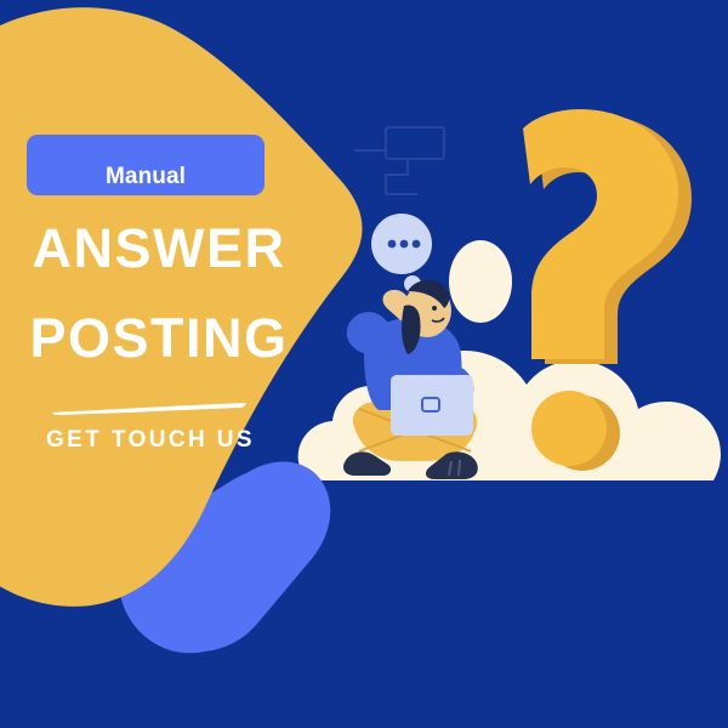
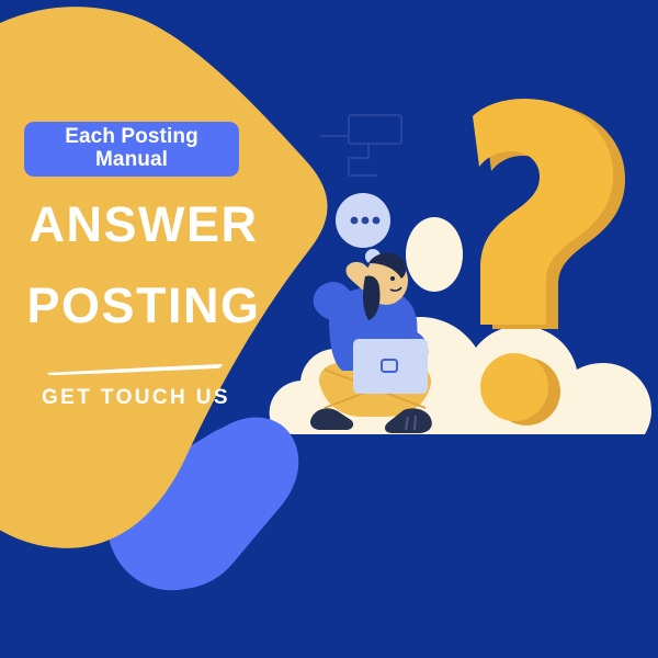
+ Each Posting
  Manual
  ANSWER
  POSTING
  GET TOUCH US
